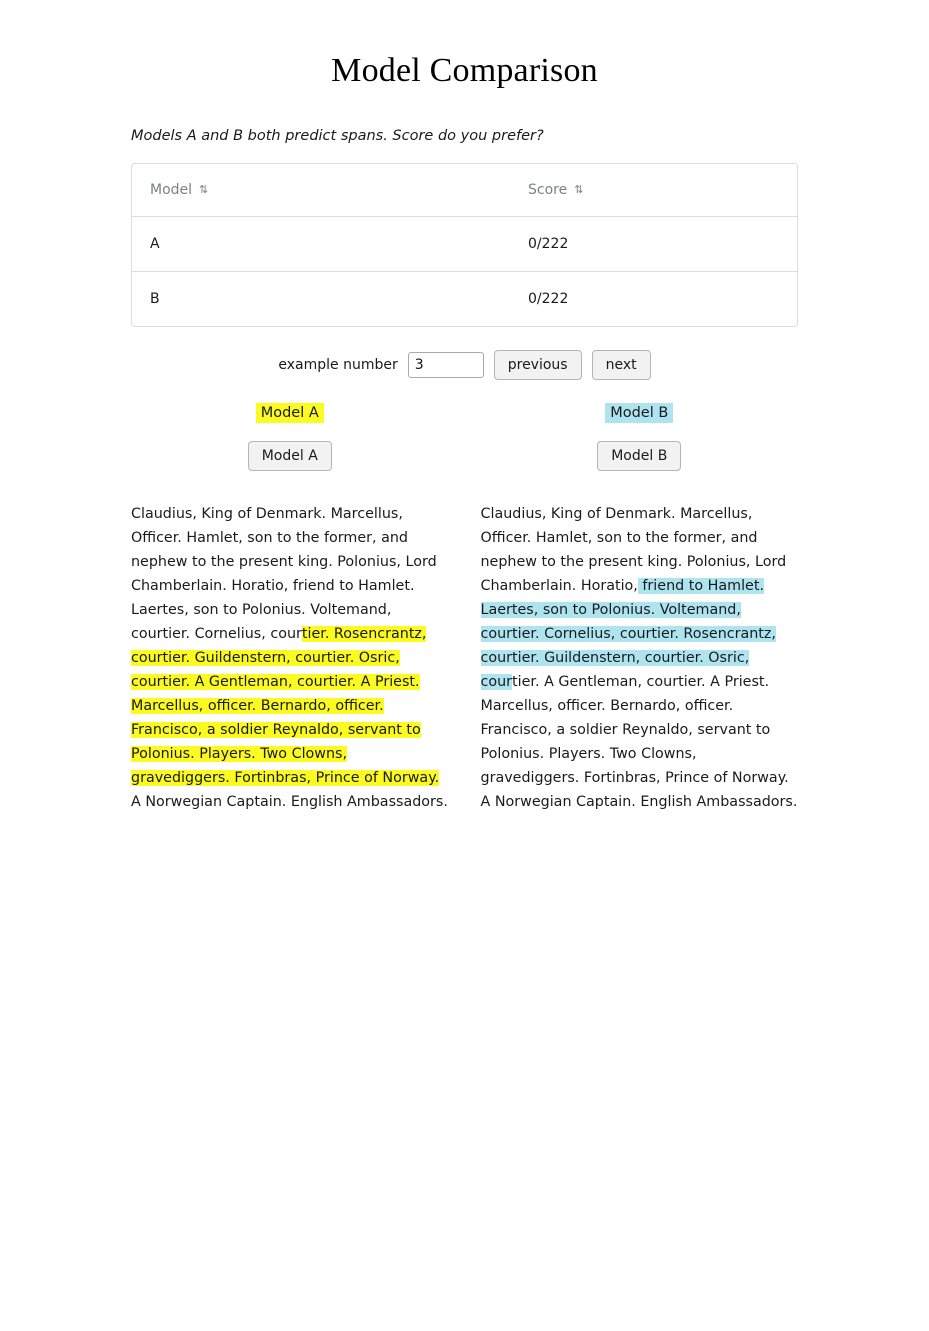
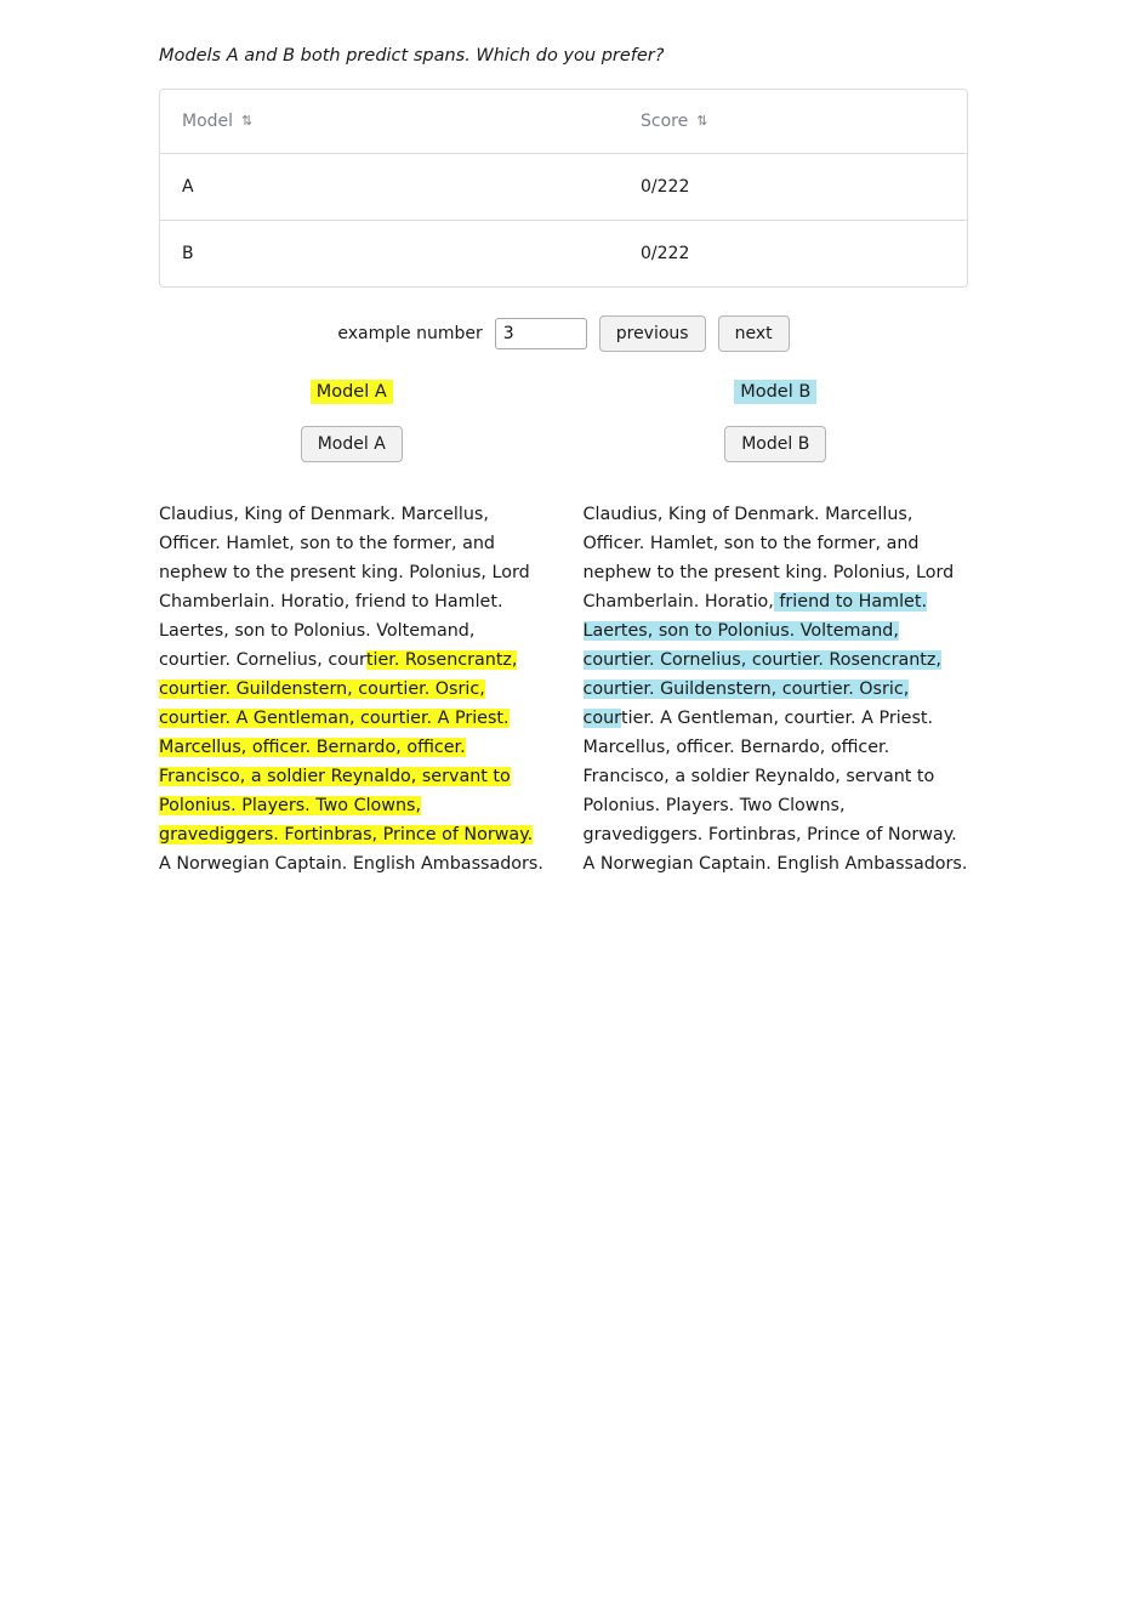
- Model Comparison
- Models A and B both predict spans. Score do you prefer?
+ Models A and B both predict spans. Which do you prefer?
  Model ⇅	Score ⇅
  A	0/222
  B	0/222
  example number
  3
  previous
  next
  Model A
  Model A
  Claudius, King of Denmark. Marcellus, Officer. Hamlet, son to the former, and nephew to the present king. Polonius, Lord Chamberlain. Horatio, friend to Hamlet. Laertes, son to Polonius. Voltemand, courtier. Cornelius, courtier. Rosencrantz, courtier. Guildenstern, courtier. Osric, courtier. A Gentleman, courtier. A Priest. Marcellus, officer. Bernardo, officer. Francisco, a soldier Reynaldo, servant to Polonius. Players. Two Clowns, gravediggers. Fortinbras, Prince of Norway. A Norwegian Captain. English Ambassadors.
  Model B
  Model B
  Claudius, King of Denmark. Marcellus, Officer. Hamlet, son to the former, and nephew to the present king. Polonius, Lord Chamberlain. Horatio, friend to Hamlet. Laertes, son to Polonius. Voltemand, courtier. Cornelius, courtier. Rosencrantz, courtier. Guildenstern, courtier. Osric, courtier. A Gentleman, courtier. A Priest. Marcellus, officer. Bernardo, officer. Francisco, a soldier Reynaldo, servant to Polonius. Players. Two Clowns, gravediggers. Fortinbras, Prince of Norway. A Norwegian Captain. English Ambassadors.
